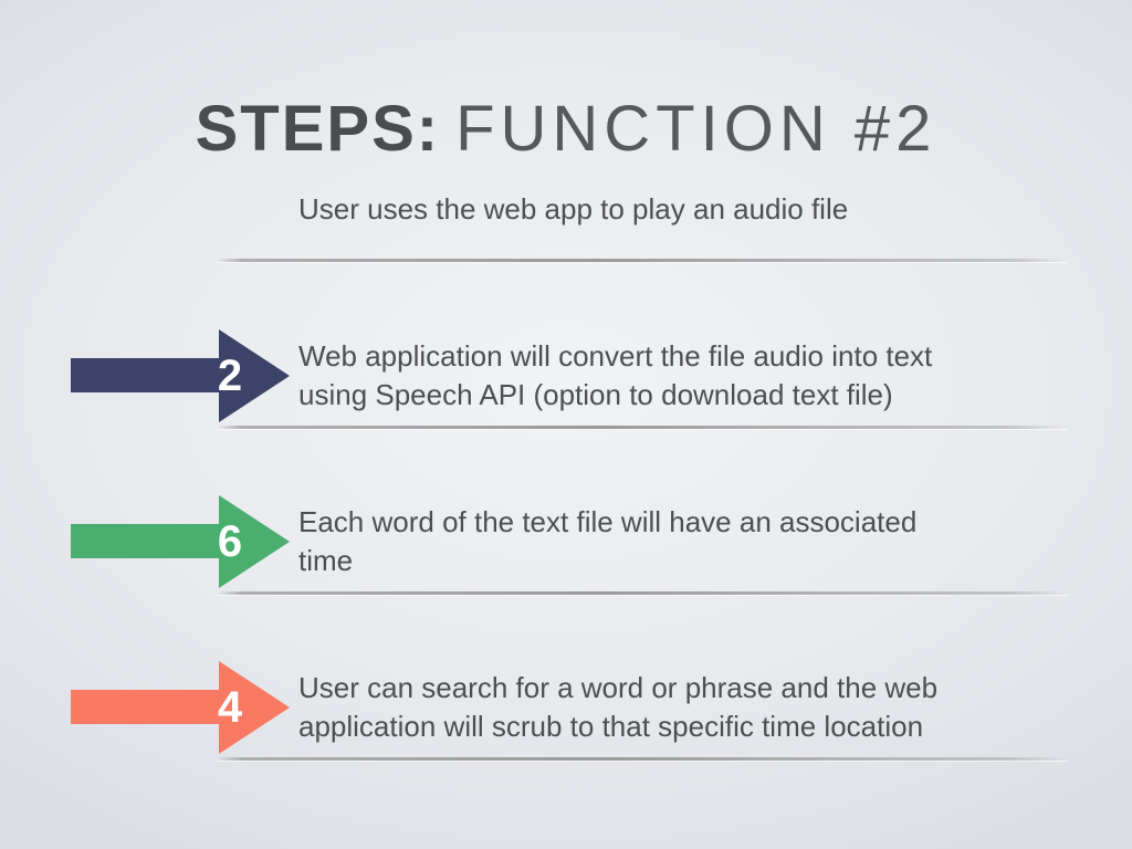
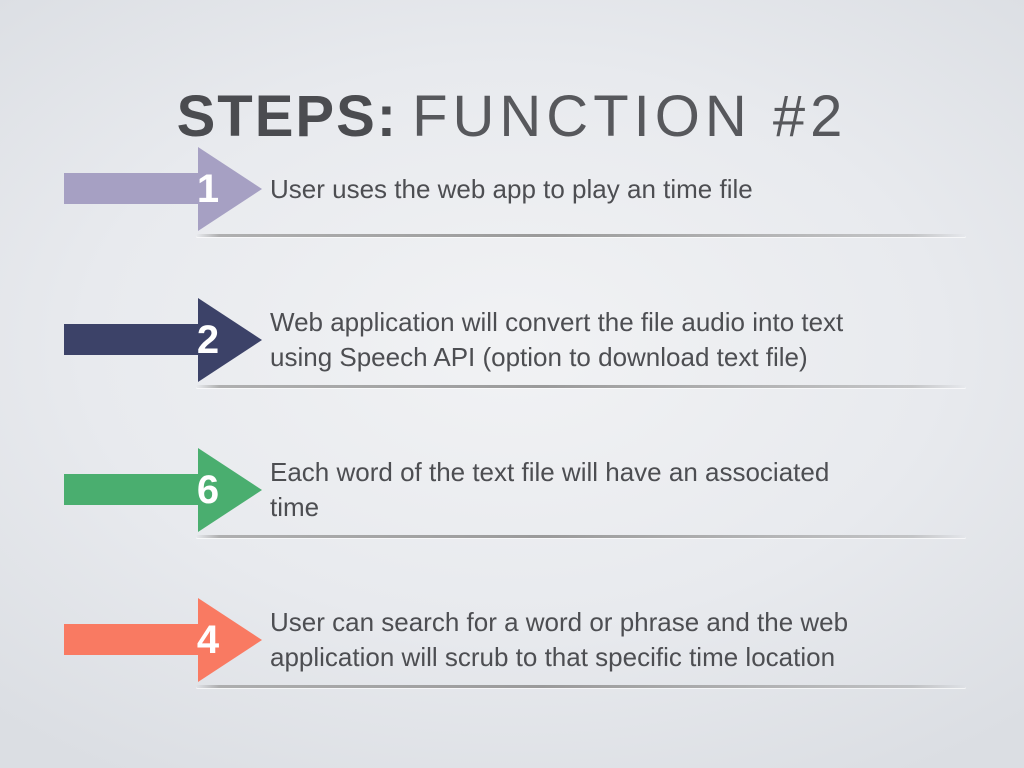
  STEPS: FUNCTION #2
+ 1
- User uses the web app to play an audio file
+ User uses the web app to play an time file
  2
  Web application will convert the file audio into text
  using Speech API (option to download text file)
  6
  Each word of the text file will have an associated
  time
  4
  User can search for a word or phrase and the web
  application will scrub to that specific time location
